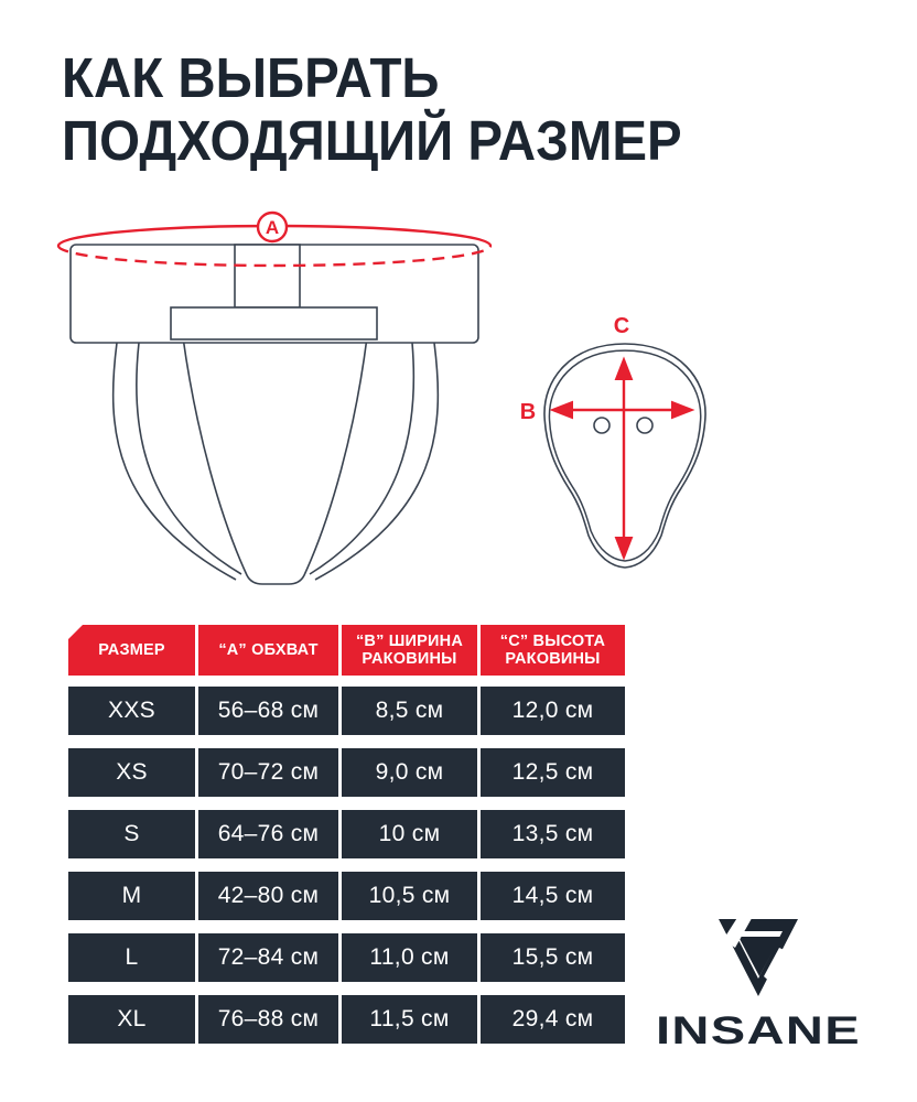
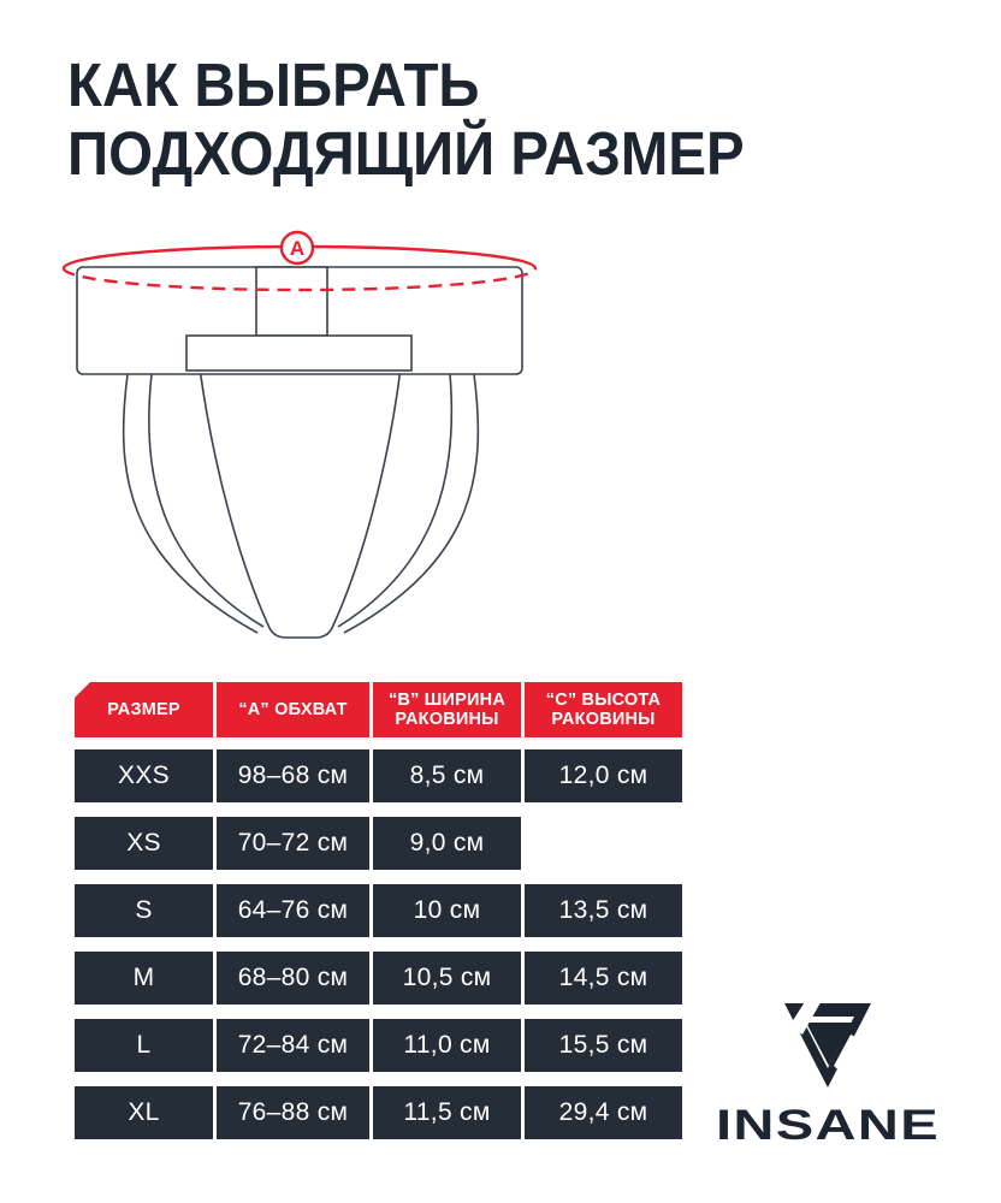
  КАК ВЫБРАТЬ
  ПОДХОДЯЩИЙ РАЗМЕР
  A
- C
- B
  РАЗМЕР
  “А” ОБХВАТ
  “В” ШИРИНА
  РАКОВИНЫ
  “С” ВЫСОТА
  РАКОВИНЫ
  XXS
- 56–68 см
+ 98–68 см
  8,5 см
  12,0 см
  XS
  70–72 см
  9,0 см
- 12,5 см
  S
  64–76 см
  10 см
  13,5 см
  M
- 42–80 см
+ 68–80 см
  10,5 см
  14,5 см
  L
  72–84 см
  11,0 см
  15,5 см
  XL
  76–88 см
  11,5 см
  29,4 см
  INSANE
